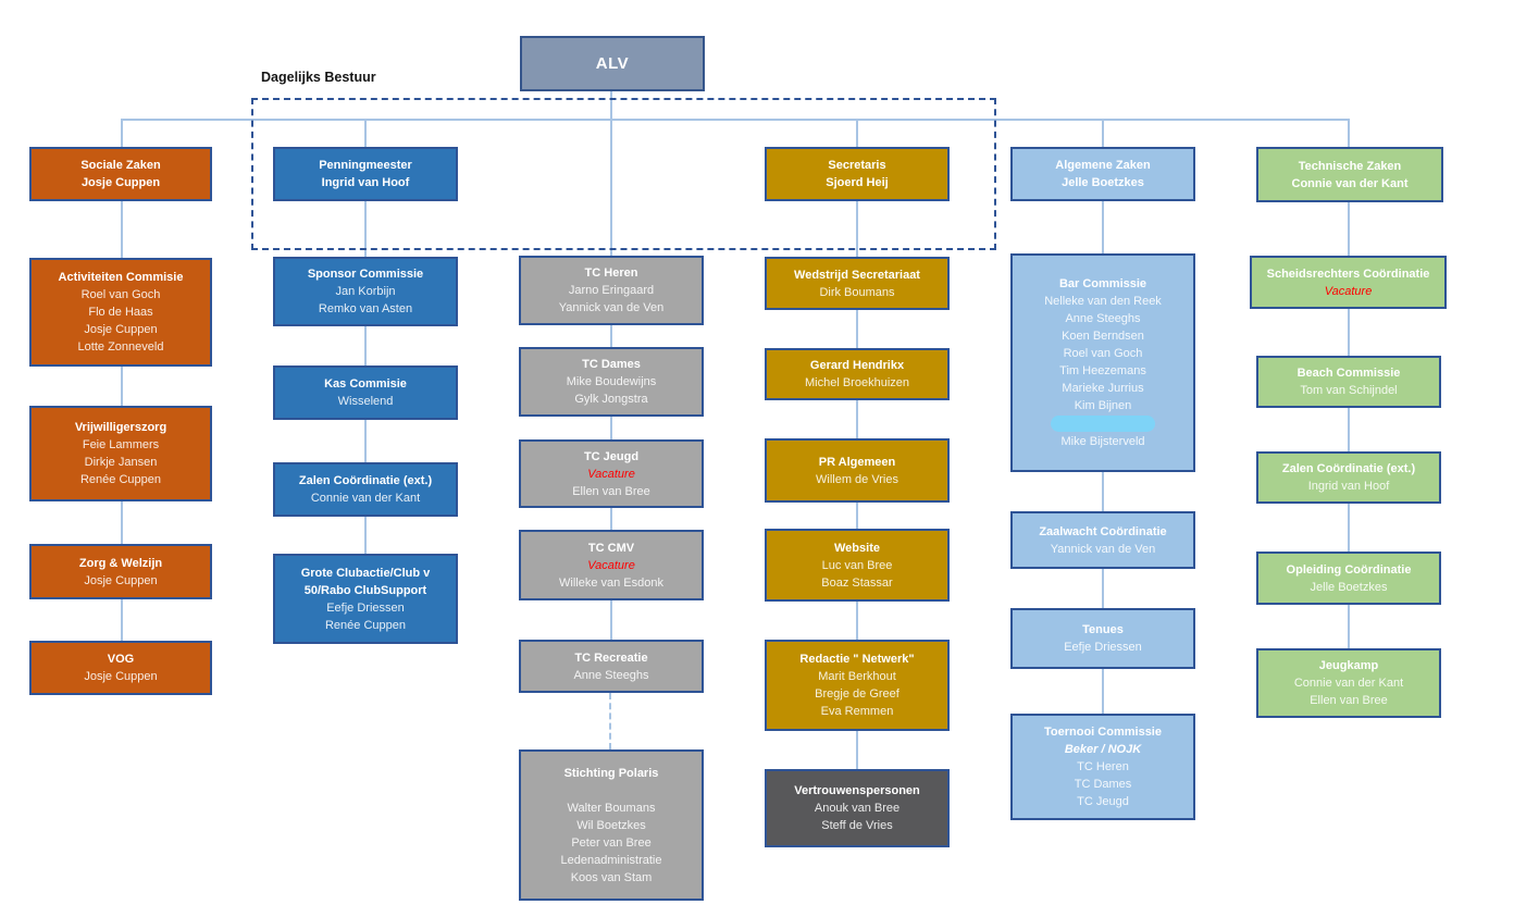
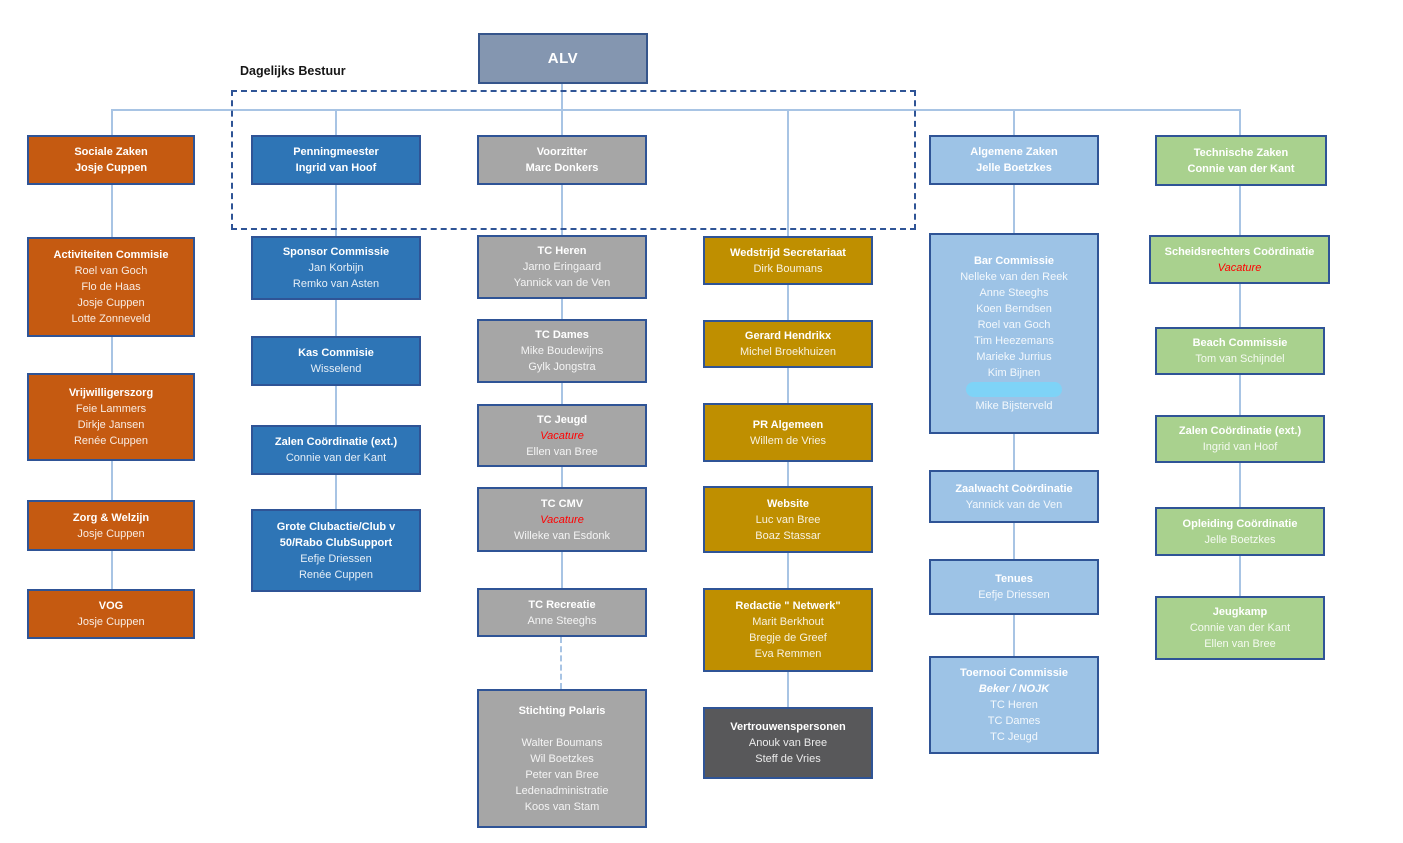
  Dagelijks Bestuur
  ALV
  Sociale Zaken
  Josje Cuppen
  Activiteiten Commisie
  Roel van Goch
  Flo de Haas
  Josje Cuppen
  Lotte Zonneveld
  Vrijwilligerszorg
  Feie Lammers
  Dirkje Jansen
  Renée Cuppen
  Zorg & Welzijn
  Josje Cuppen
  VOG
  Josje Cuppen
  Penningmeester
  Ingrid van Hoof
  Sponsor Commissie
  Jan Korbijn
  Remko van Asten
  Kas Commisie
  Wisselend
  Zalen Coördinatie (ext.)
  Connie van der Kant
  Grote Clubactie/Club v
  50/Rabo ClubSupport
  Eefje Driessen
  Renée Cuppen
+ Voorzitter
+ Marc Donkers
  TC Heren
  Jarno Eringaard
  Yannick van de Ven
  TC Dames
  Mike Boudewijns
  Gylk Jongstra
  TC Jeugd
  Vacature
  Ellen van Bree
  TC CMV
  Vacature
  Willeke van Esdonk
  TC Recreatie
  Anne Steeghs
  Stichting Polaris
  Walter Boumans
  Wil Boetzkes
  Peter van Bree
  Ledenadministratie
  Koos van Stam
- Secretaris
- Sjoerd Heij
  Wedstrijd Secretariaat
  Dirk Boumans
  Gerard Hendrikx
  Michel Broekhuizen
  PR Algemeen
  Willem de Vries
  Website
  Luc van Bree
  Boaz Stassar
  Redactie " Netwerk"
  Marit Berkhout
  Bregje de Greef
  Eva Remmen
  Vertrouwenspersonen
  Anouk van Bree
  Steff de Vries
  Algemene Zaken
  Jelle Boetzkes
  Bar Commissie
  Nelleke van den Reek
  Anne Steeghs
  Koen Berndsen
  Roel van Goch
  Tim Heezemans
  Marieke Jurrius
  Kim Bijnen
  Mike Bijsterveld
  Zaalwacht Coördinatie
  Yannick van de Ven
  Tenues
  Eefje Driessen
  Toernooi Commissie
  Beker / NOJK
  TC Heren
  TC Dames
  TC Jeugd
  Technische Zaken
  Connie van der Kant
  Scheidsrechters Coördinatie
  Vacature
  Beach Commissie
  Tom van Schijndel
  Zalen Coördinatie (ext.)
  Ingrid van Hoof
  Opleiding Coördinatie
  Jelle Boetzkes
  Jeugkamp
  Connie van der Kant
  Ellen van Bree
